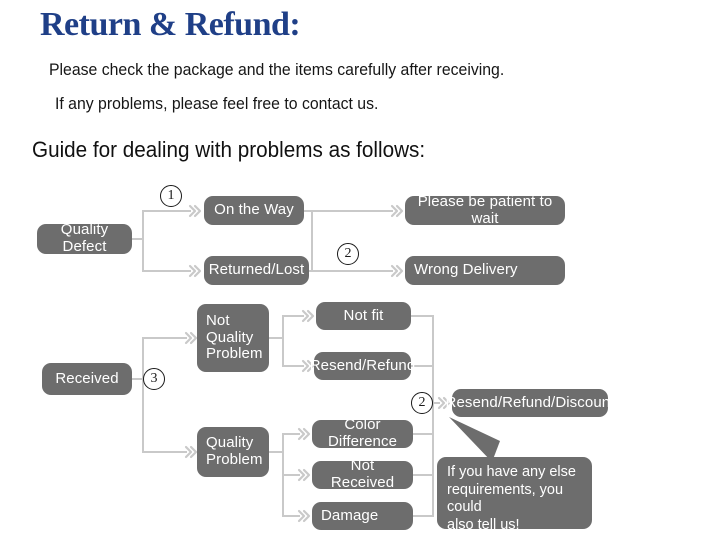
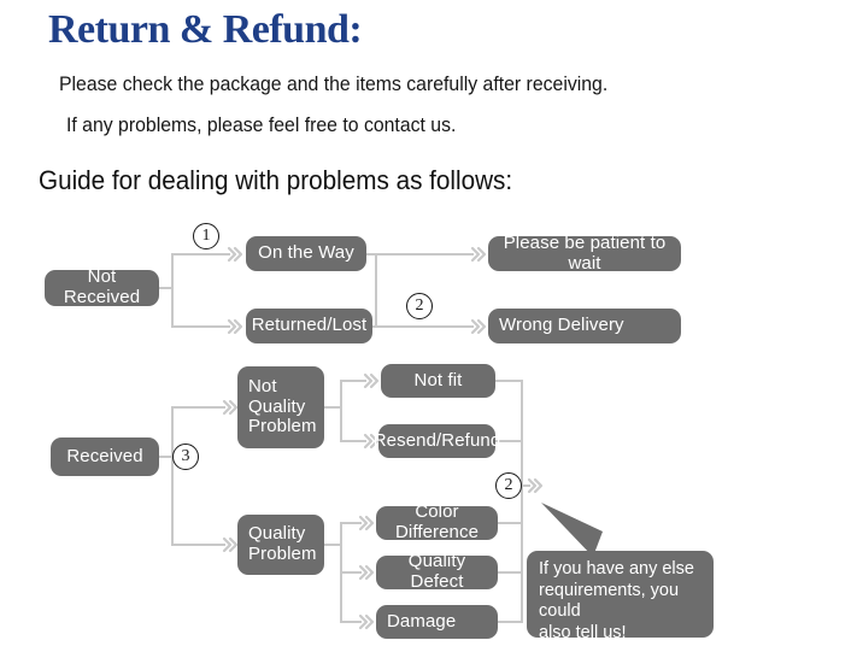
  Return & Refund:
  Please check the package and the items carefully after receiving.
  If any problems, please feel free to contact us.
  Guide for dealing with problems as follows:
- Quality Defect
+ Not Received
  On the Way
  Returned/Lost
  Please be patient to wait
  Wrong Delivery
  Received
  Not
  Quality
  Problem
  Quality
  Problem
  Not fit
  Resend/Refund
  Color Difference
- Not Received
+ Quality Defect
  Damage
- Resend/Refund/Discount
  If you have any else
  requirements, you could
  also tell us!
  1
  2
  3
  2
